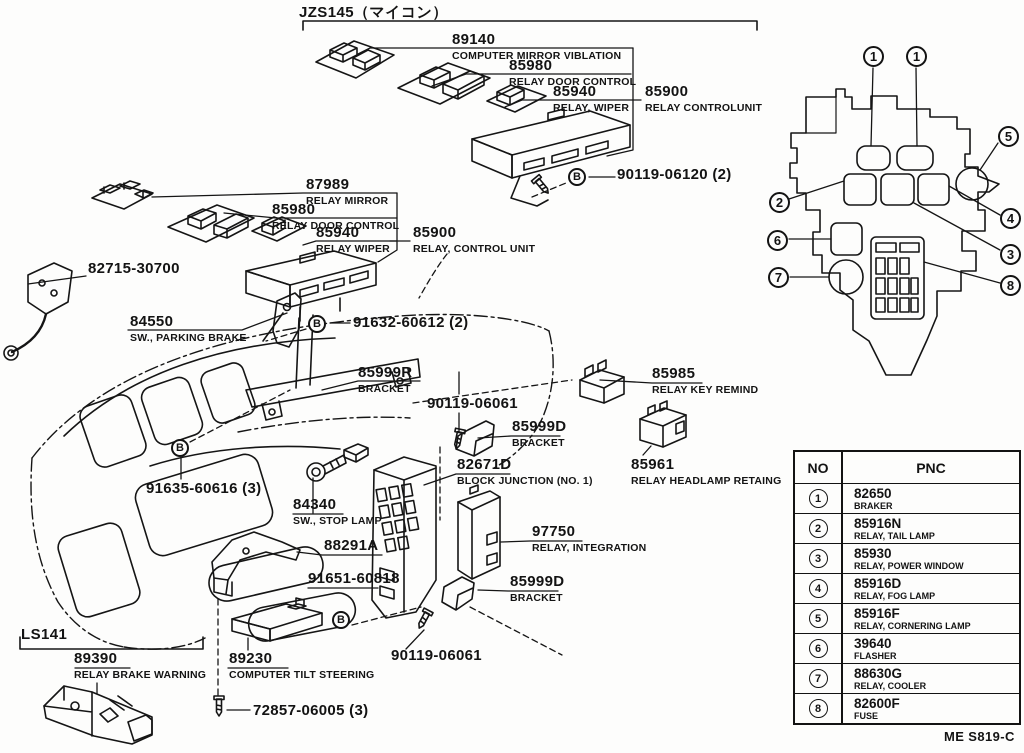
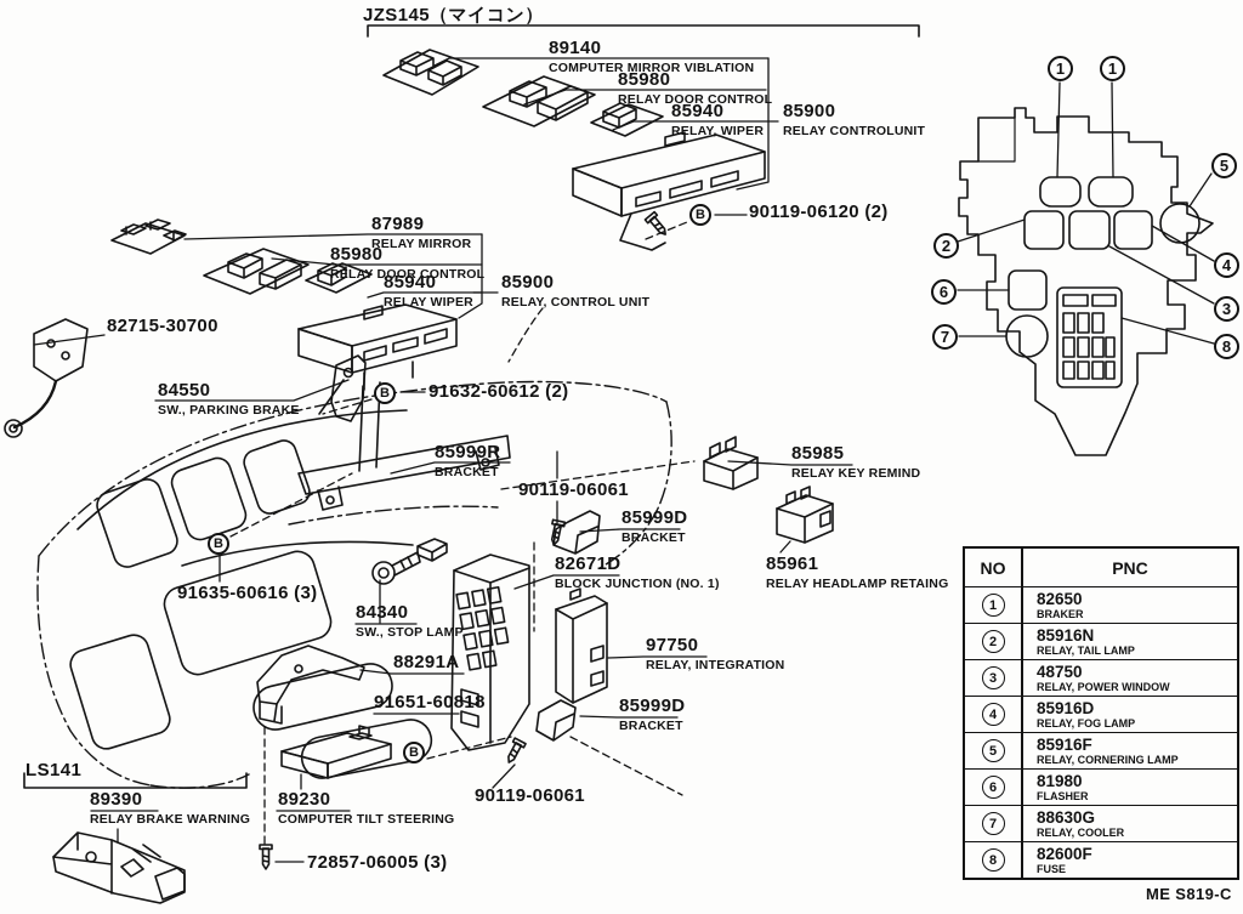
  JZS145（マイコン）
  LS141
  ME S819-C
  89140
  COMPUTER MIRROR VIBLATION
  85980
  RELAY DOOR CONTROL
  85940
  RELAY, WIPER
  85900
  RELAY CONTROLUNIT
  90119-06120 (2)
  87989
  RELAY MIRROR
  85980
  RELAY DOOR CONTROL
  85940
  RELAY WIPER
  85900
  RELAY, CONTROL UNIT
  82715-30700
  84550
  SW., PARKING BRAKE
  91632-60612 (2)
  85999R
  BRACKET
  90119-06061
  85985
  RELAY KEY REMIND
  85999D
  BRACKET
  82671D
  BLOCK JUNCTION (NO. 1)
  85961
  RELAY HEADLAMP RETAING
  91635-60616 (3)
  84340
  SW., STOP LAMP
  88291A
  91651-60818
  97750
  RELAY, INTEGRATION
  85999D
  BRACKET
  89230
  COMPUTER TILT STEERING
  90119-06061
  89390
  RELAY BRAKE WARNING
  72857-06005 (3)
  B
  B
  B
  B
  1
  1
  2
  3
  4
  5
  6
  7
  8
  NO
  PNC
  1
  82650
  BRAKER
  2
  85916N
  RELAY, TAIL LAMP
  3
- 85930
+ 48750
  RELAY, POWER WINDOW
  4
  85916D
  RELAY, FOG LAMP
  5
  85916F
  RELAY, CORNERING LAMP
  6
- 39640
+ 81980
  FLASHER
  7
  88630G
  RELAY, COOLER
  8
  82600F
  FUSE
